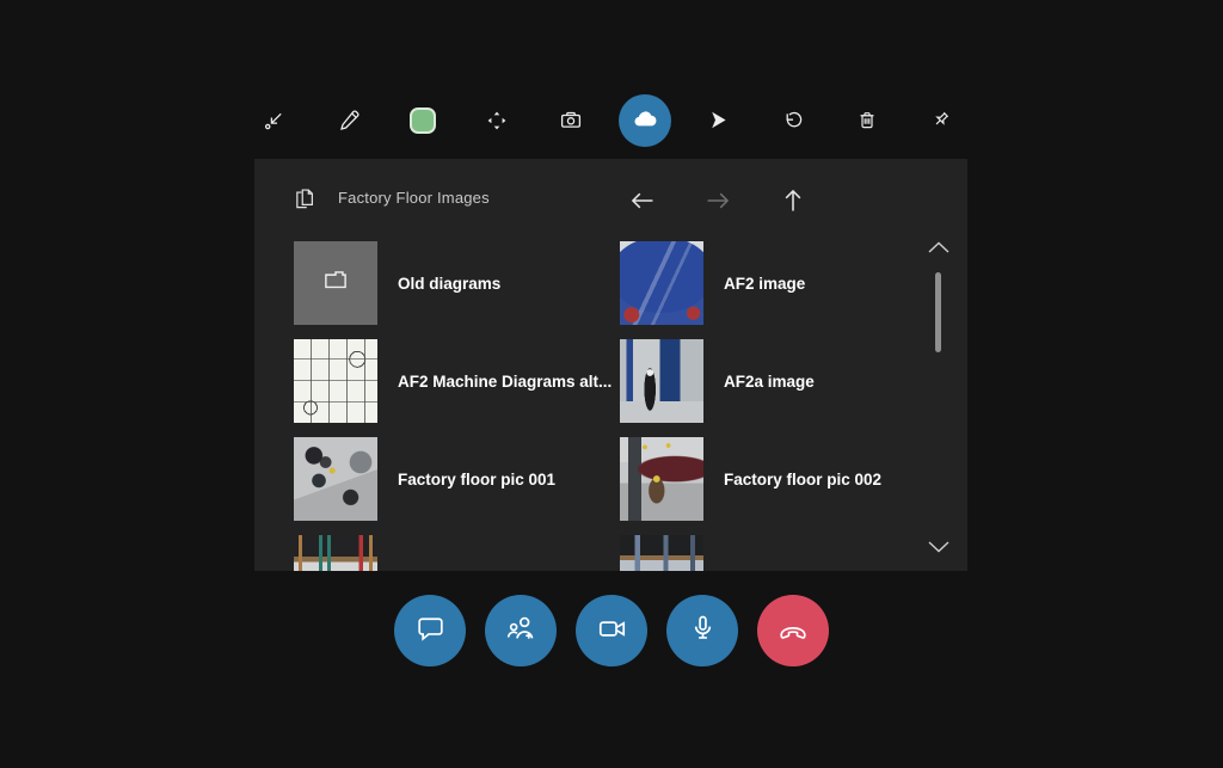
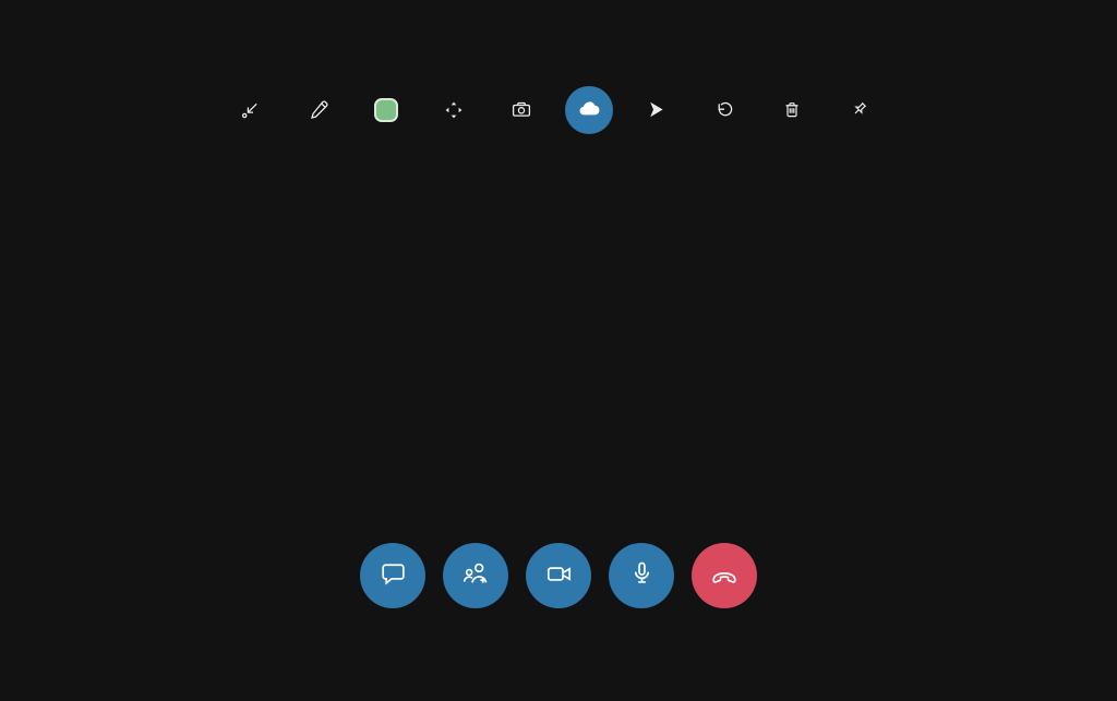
- Factory Floor Images
- Old diagrams
- AF2 image
- AF2 Machine Diagrams alt...
- AF2a image
- Factory floor pic 001
- Factory floor pic 002
